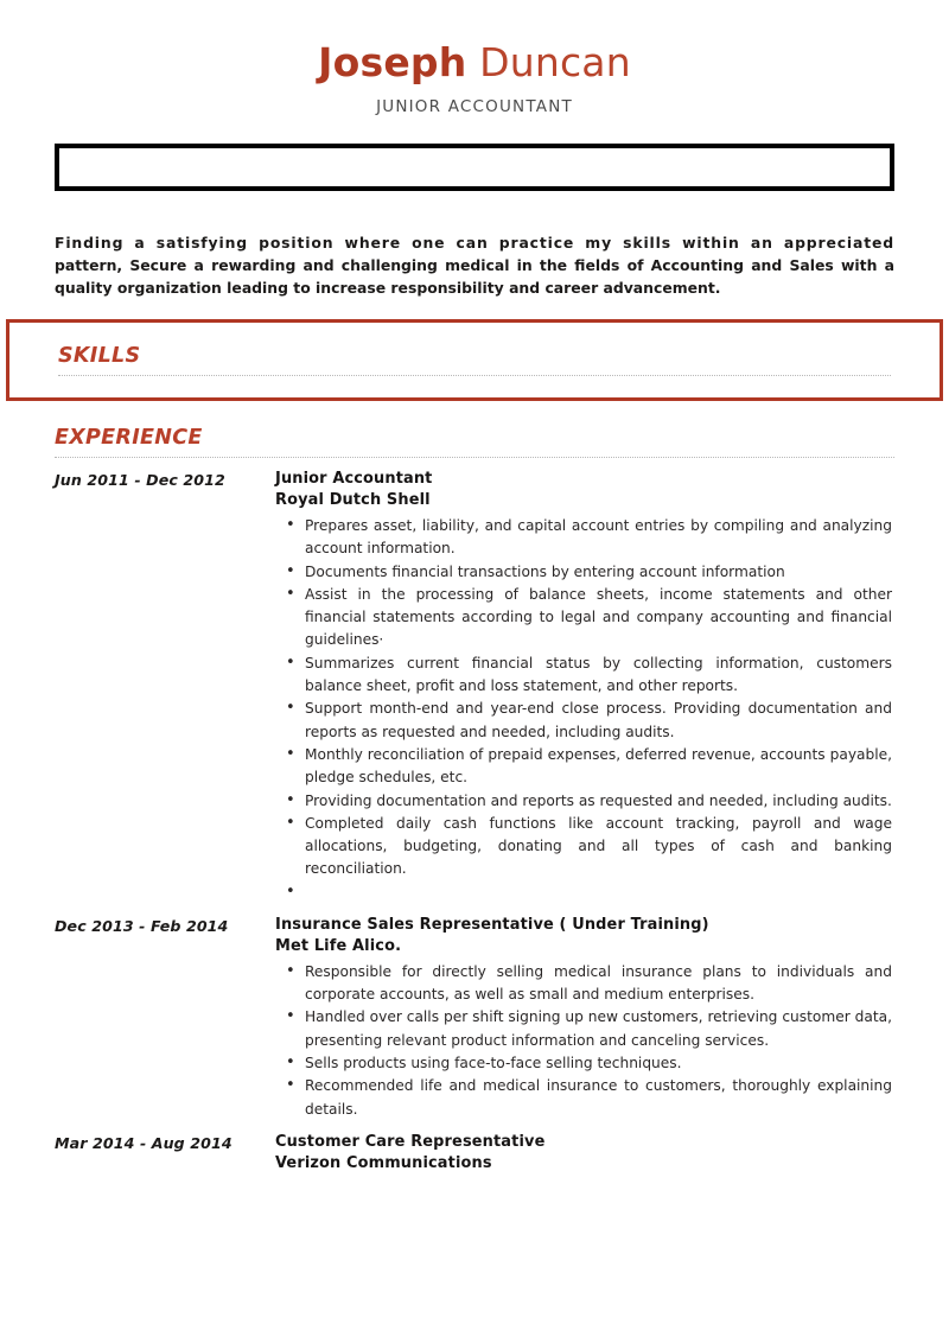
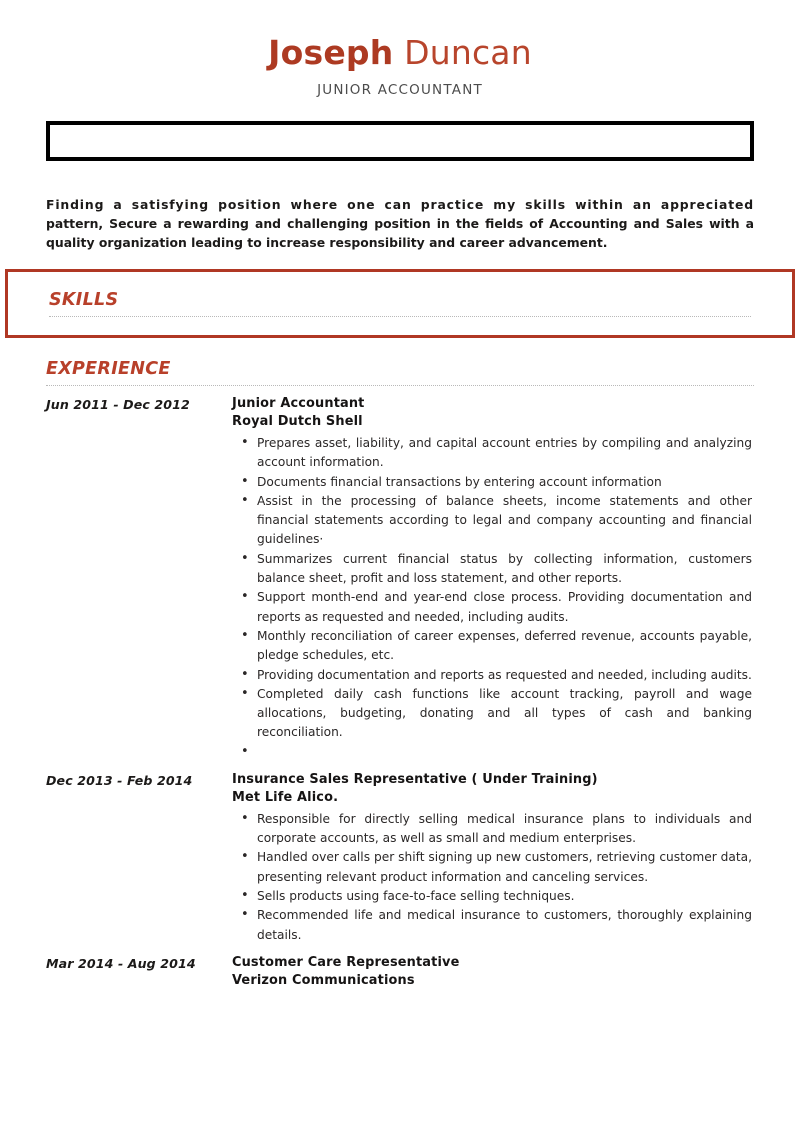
  Joseph Duncan
  JUNIOR ACCOUNTANT
- Finding a satisfying position where one can practice my skills within an appreciated pattern, Secure a rewarding and challenging medical in the fields of Accounting and Sales with a quality organization leading to increase responsibility and career advancement.
+ Finding a satisfying position where one can practice my skills within an appreciated pattern, Secure a rewarding and challenging position in the fields of Accounting and Sales with a quality organization leading to increase responsibility and career advancement.
  SKILLS
  EXPERIENCE
  Jun 2011 - Dec 2012
  Junior Accountant
  Royal Dutch Shell
  Prepares asset, liability, and capital account entries by compiling and analyzing account information.
  Documents financial transactions by entering account information
  Assist in the processing of balance sheets, income statements and other financial statements according to legal and company accounting and financial guidelines·
  Summarizes current financial status by collecting information, customers balance sheet, profit and loss statement, and other reports.
  Support month-end and year-end close process. Providing documentation and reports as requested and needed, including audits.
- Monthly reconciliation of prepaid expenses, deferred revenue, accounts payable, pledge schedules, etc.
+ Monthly reconciliation of career expenses, deferred revenue, accounts payable, pledge schedules, etc.
  Providing documentation and reports as requested and needed, including audits.
  Completed daily cash functions like account tracking, payroll and wage allocations, budgeting, donating and all types of cash and banking reconciliation.
  Dec 2013 - Feb 2014
  Insurance Sales Representative ( Under Training)
  Met Life Alico.
  Responsible for directly selling medical insurance plans to individuals and corporate accounts, as well as small and medium enterprises.
  Handled over calls per shift signing up new customers, retrieving customer data, presenting relevant product information and canceling services.
  Sells products using face-to-face selling techniques.
  Recommended life and medical insurance to customers, thoroughly explaining details.
  Mar 2014 - Aug 2014
  Customer Care Representative
  Verizon Communications
